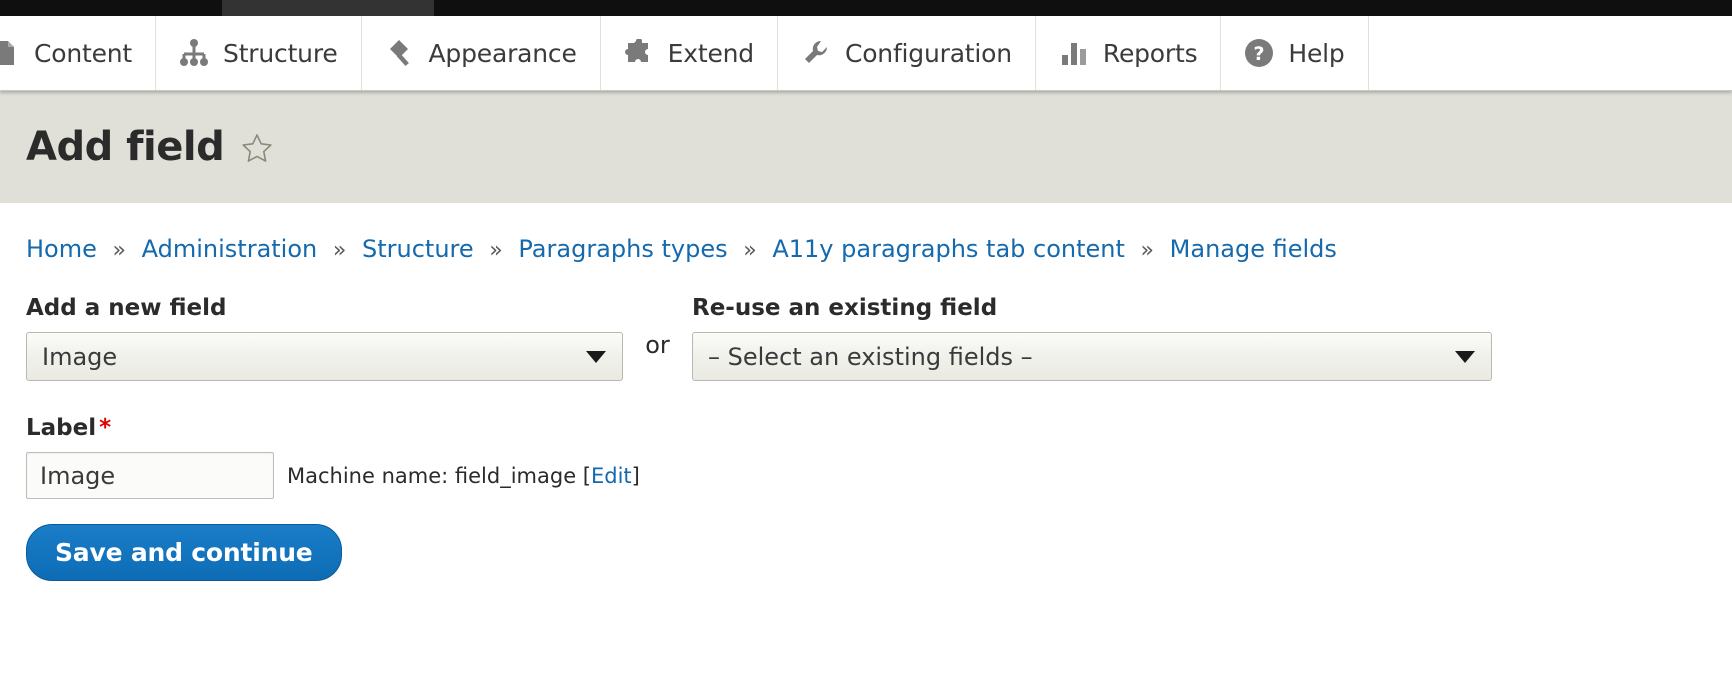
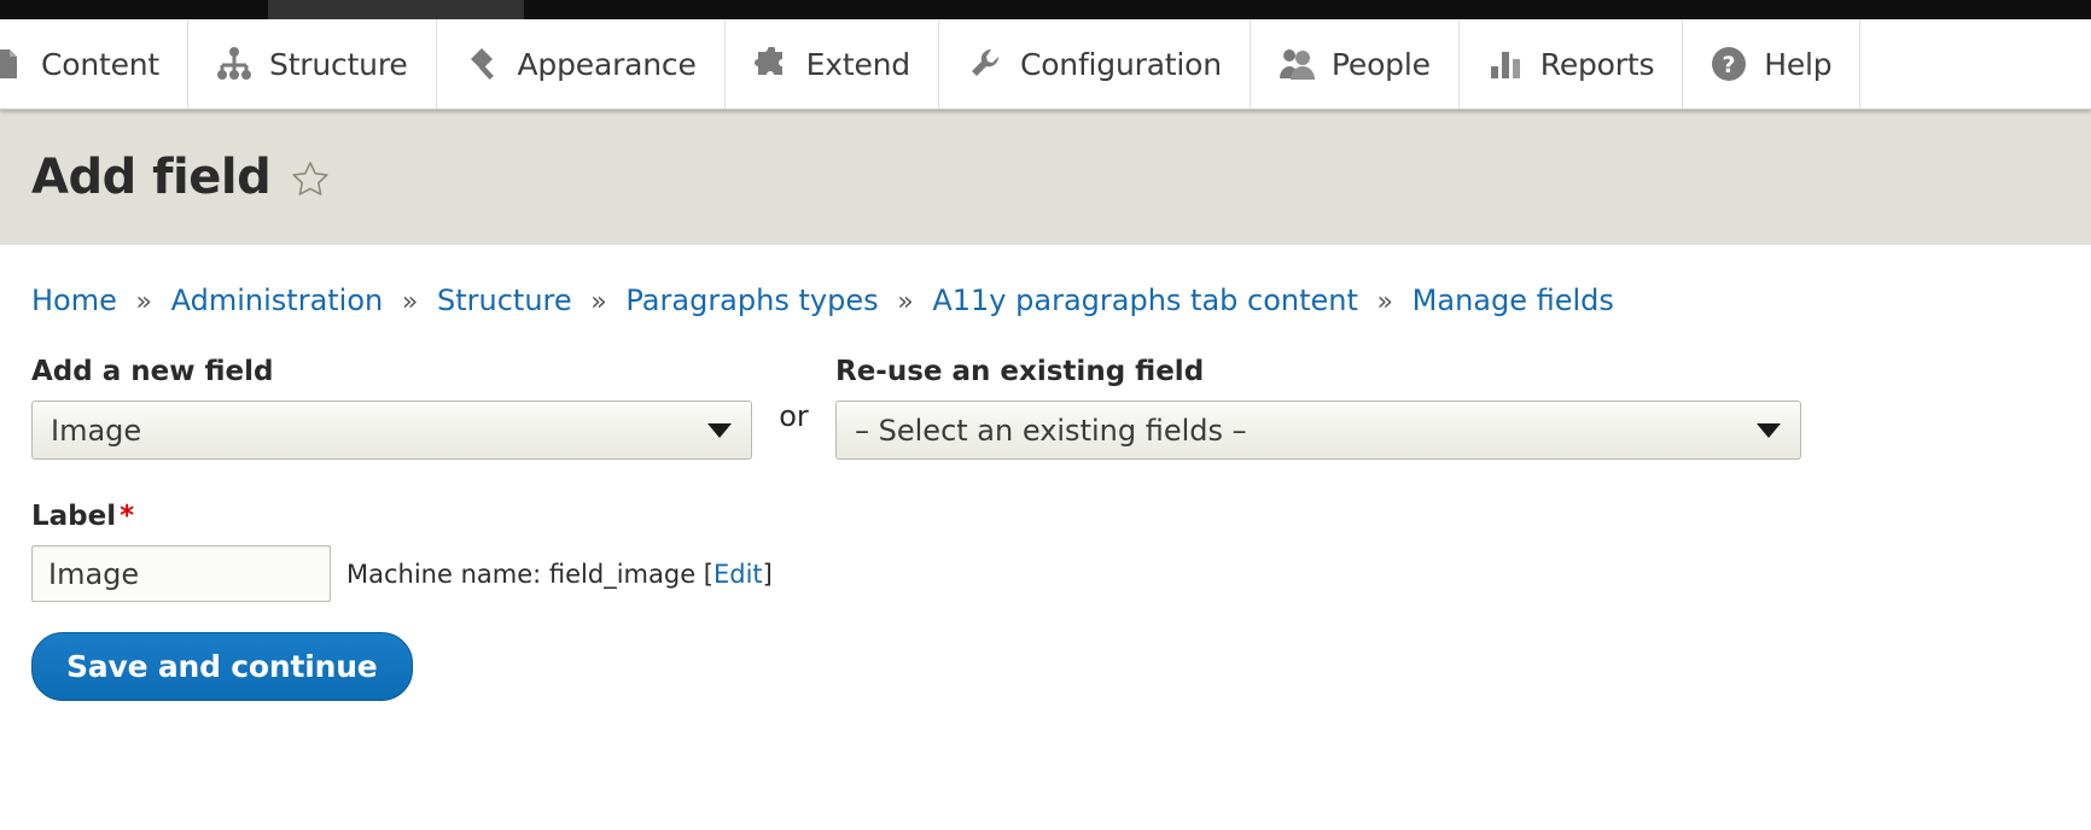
  Content
  Structure
  Appearance
  Extend
  Configuration
+ People
  Reports
  ?
  Help
  Add field
  Home » Administration » Structure » Paragraphs types » A11y paragraphs tab content » Manage fields
  Add a new field
  Image
  or
  Re-use an existing field
  – Select an existing fields –
  Label*
  Image
  Machine name: field_image [Edit]
  Save and continue
